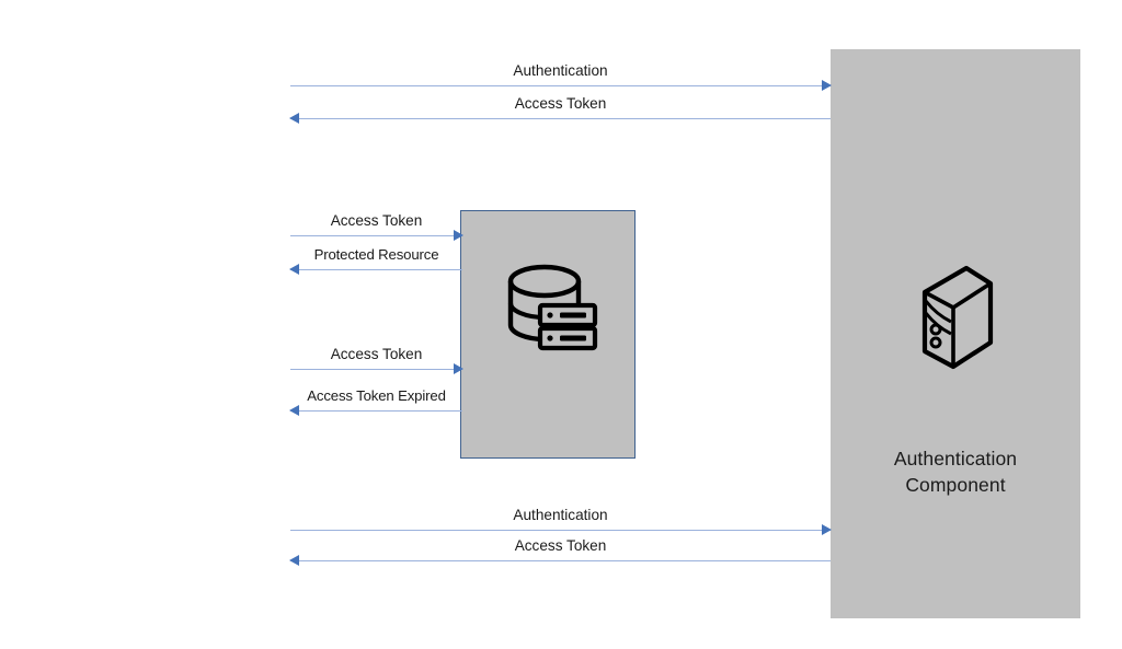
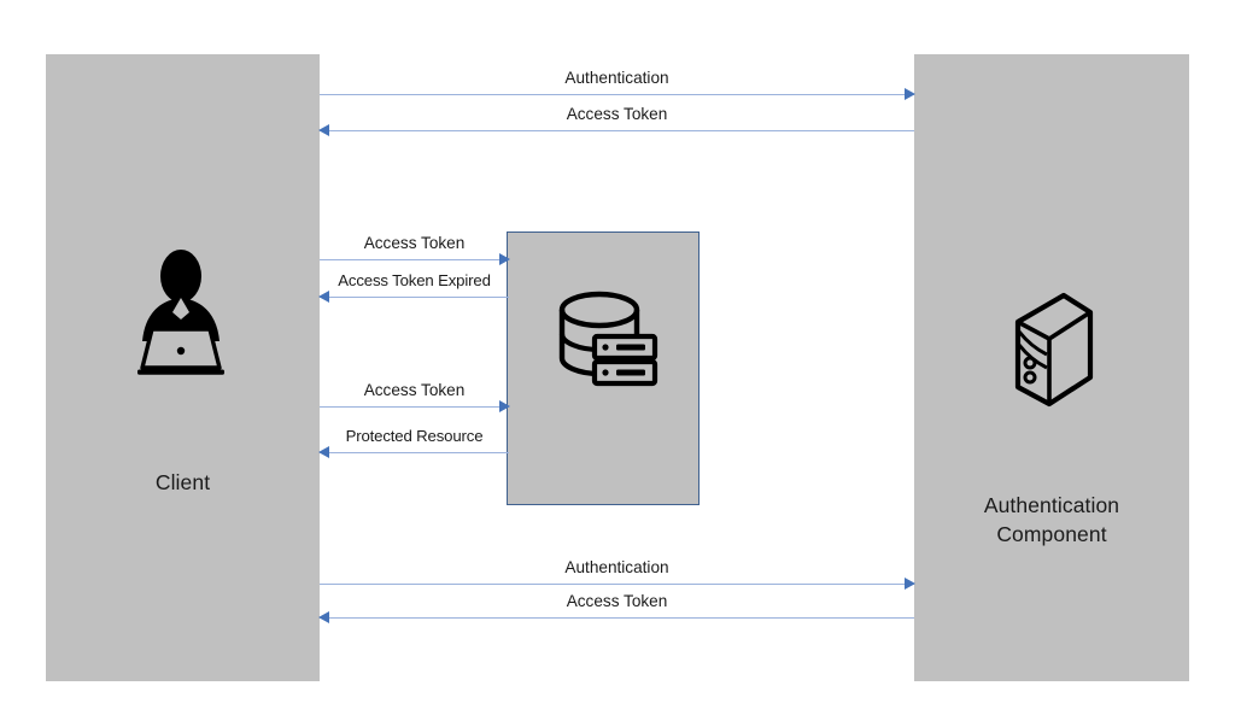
+ Client
  Authentication
  Component
  Authentication
  Access Token
  Access Token
- Protected Resource
+ Access Token Expired
  Access Token
- Access Token Expired
+ Protected Resource
  Authentication
  Access Token
